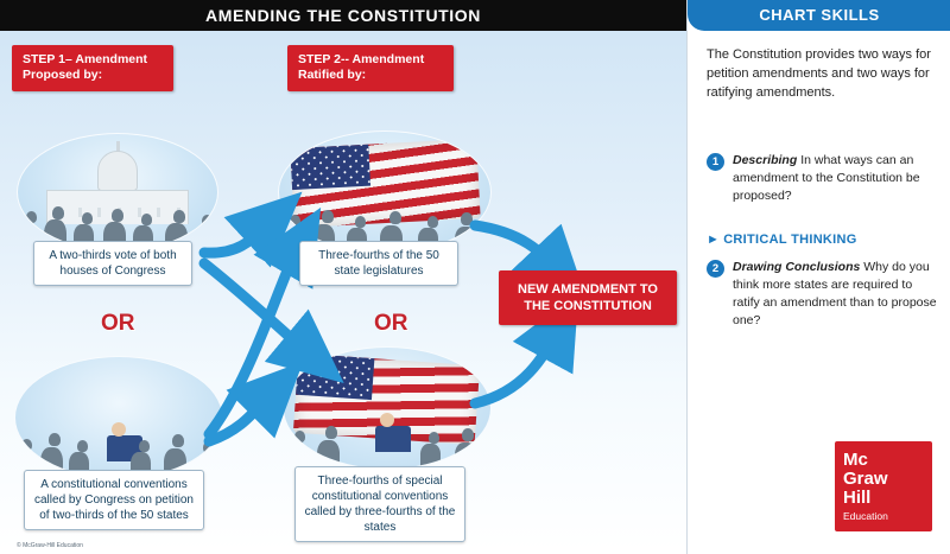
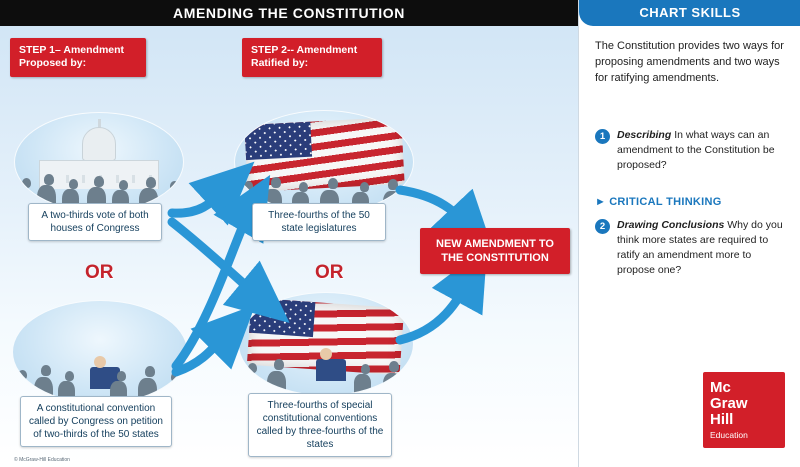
  AMENDING THE CONSTITUTION
  STEP 1– Amendment Proposed by:
  STEP 2-- Amendment Ratified by:
  A two-thirds vote of both houses of Congress
  Three-fourths of the 50 state legislatures
- A constitutional conventions called by Congress on petition of two-thirds of the 50 states
+ A constitutional convention called by Congress on petition of two-thirds of the 50 states
  Three-fourths of special constitutional conventions called by three-fourths of the states
  OR
  OR
  NEW AMENDMENT TO THE CONSTITUTION
  CHART SKILLS
- The Constitution provides two ways for petition amendments and two ways for ratifying amendments.
+ The Constitution provides two ways for proposing amendments and two ways for ratifying amendments.
  1
  Describing In what ways can an amendment to the Constitution be proposed?
  ► CRITICAL THINKING
  2
- Drawing Conclusions Why do you think more states are required to ratify an amendment than to propose one?
+ Drawing Conclusions Why do you think more states are required to ratify an amendment more to propose one?
  Mc
  Graw
  Hill
  Education
